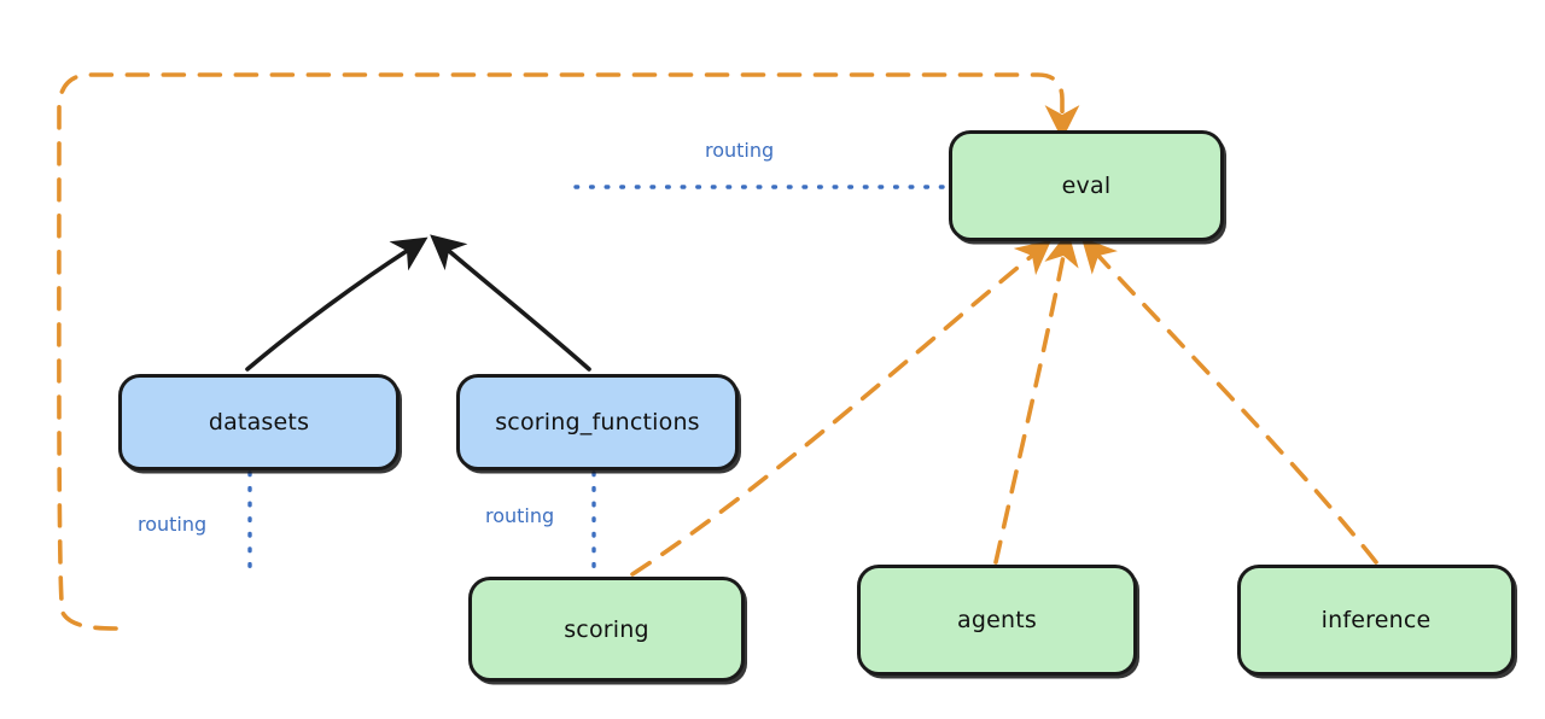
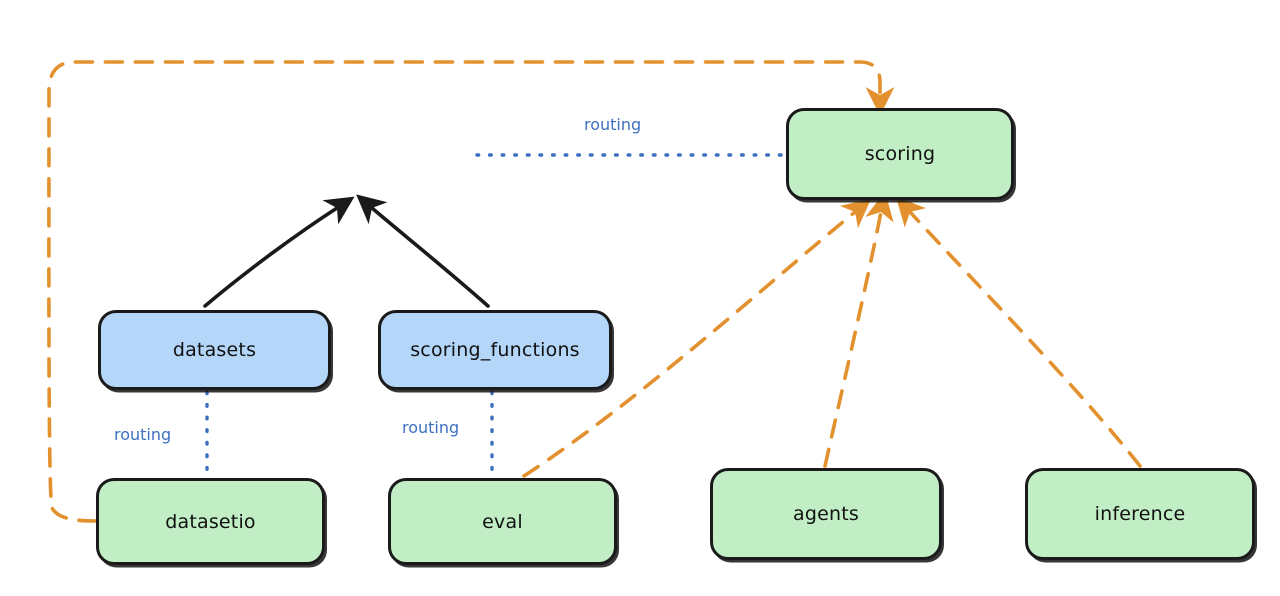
- eval
+ scoring
  datasets
  scoring_functions
+ datasetio
- scoring
+ eval
  agents
  inference
  routing
  routing
  routing
